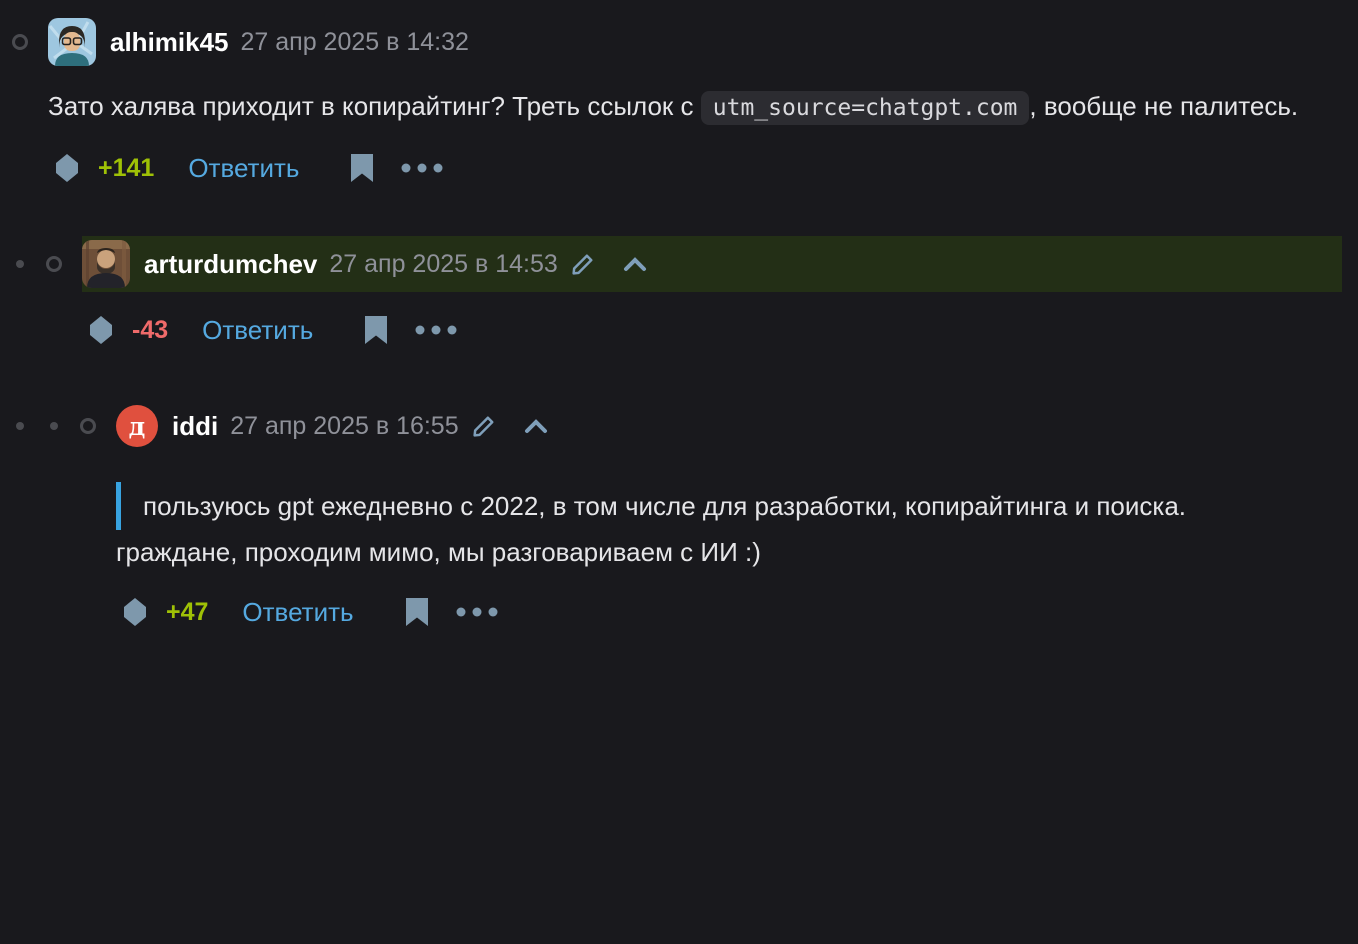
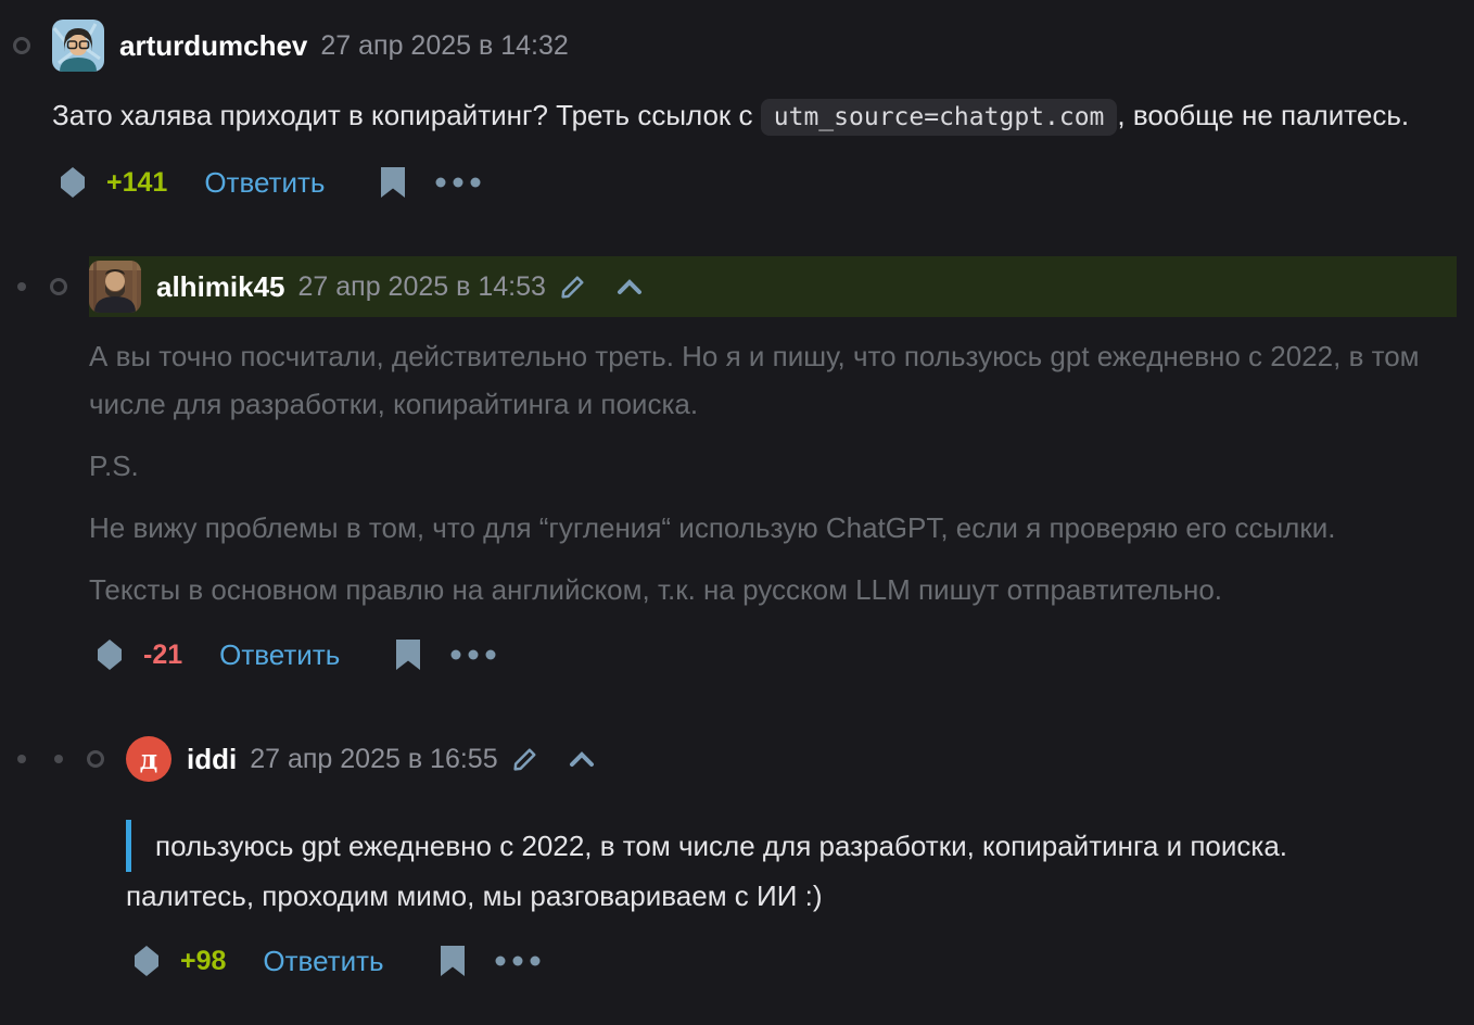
- alhimik45
+ arturdumchev
  27 апр 2025 в 14:32
  Зато халява приходит в копирайтинг? Треть ссылок с utm_source=chatgpt.com , вообще не палитесь.
  +141
  Ответить
- arturdumchev
+ alhimik45
  27 апр 2025 в 14:53
+ А вы точно посчитали, действительно треть. Но я и пишу, что пользуюсь gpt ежедневно с 2022, в том числе для разработки, копирайтинга и поиска.
+ P.S.
+ Не вижу проблемы в том, что для “гугления“ использую ChatGPT, если я проверяю его ссылки.
+ Тексты в основном правлю на английском, т.к. на русском LLM пишут отправтительно.
- -43
+ -21
  Ответить
  д
  iddi
  27 апр 2025 в 16:55
  пользуюсь gpt ежедневно с 2022, в том числе для разработки, копирайтинга и поиска.
- граждане, проходим мимо, мы разговариваем с ИИ :)
+ палитесь, проходим мимо, мы разговариваем с ИИ :)
- +47
+ +98
  Ответить
